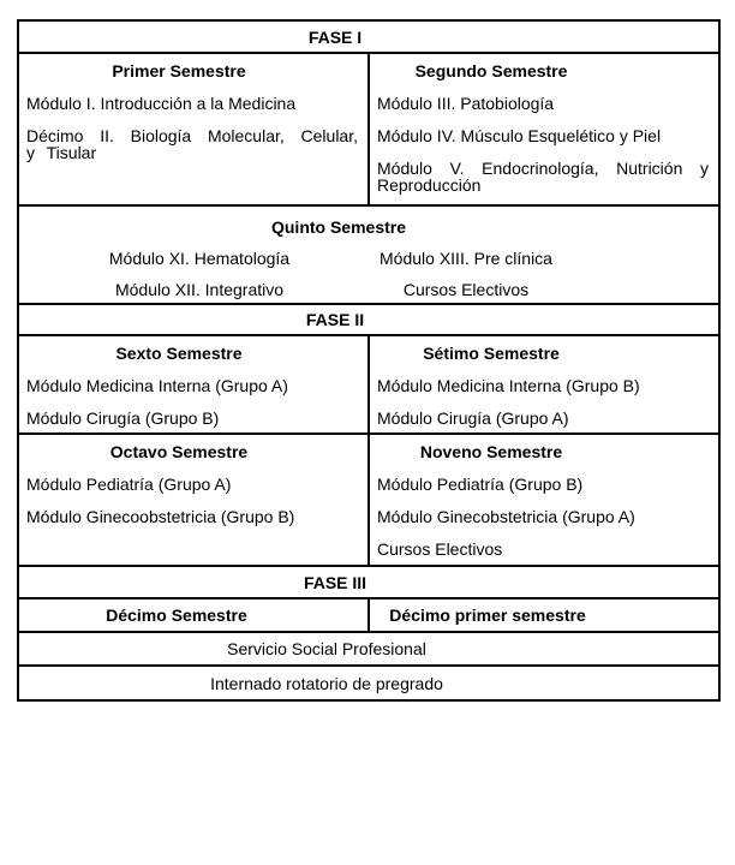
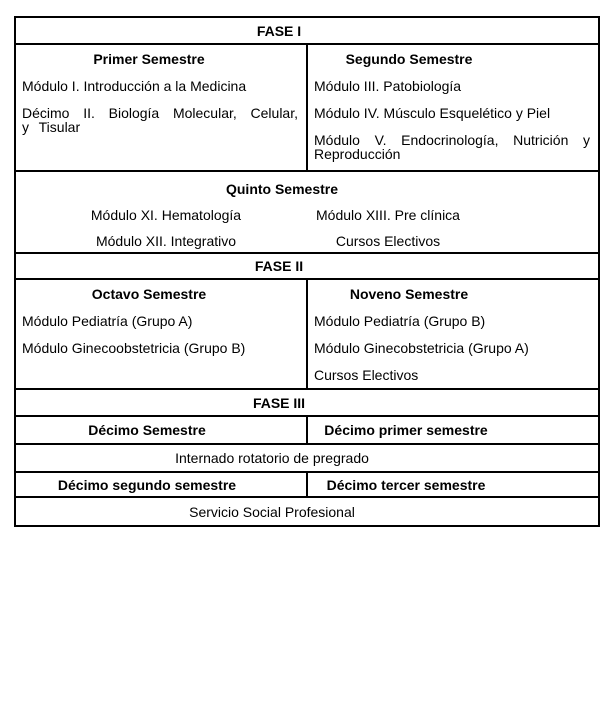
  FASE I
  Primer Semestre Módulo I. Introducción a la Medicina Décimo II. Biología Molecular, Celular, y Tisular	Segundo Semestre Módulo III. Patobiología Módulo IV. Músculo Esquelético y Piel Módulo V. Endocrinología, Nutrición y Reproducción
  Quinto Semestre Módulo XI. Hematología Módulo XII. Integrativo Módulo XIII. Pre clínica Cursos Electivos
  FASE II
- Sexto Semestre Módulo Medicina Interna (Grupo A) Módulo Cirugía (Grupo B)	Sétimo Semestre Módulo Medicina Interna (Grupo B) Módulo Cirugía (Grupo A)
  Octavo Semestre Módulo Pediatría (Grupo A) Módulo Ginecoobstetricia (Grupo B)	Noveno Semestre Módulo Pediatría (Grupo B) Módulo Ginecobstetricia (Grupo A) Cursos Electivos
  FASE III
  Décimo Semestre	Décimo primer semestre
- Servicio Social Profesional
+ Internado rotatorio de pregrado
+ Décimo segundo semestre	Décimo tercer semestre
- Internado rotatorio de pregrado
+ Servicio Social Profesional
